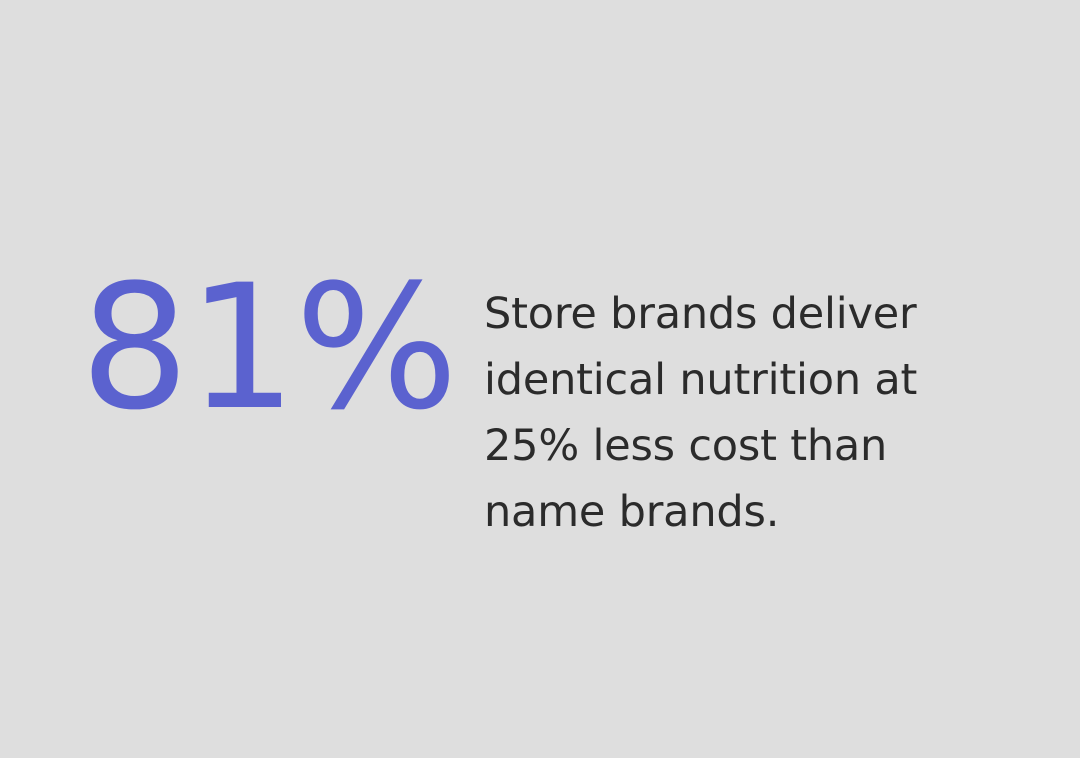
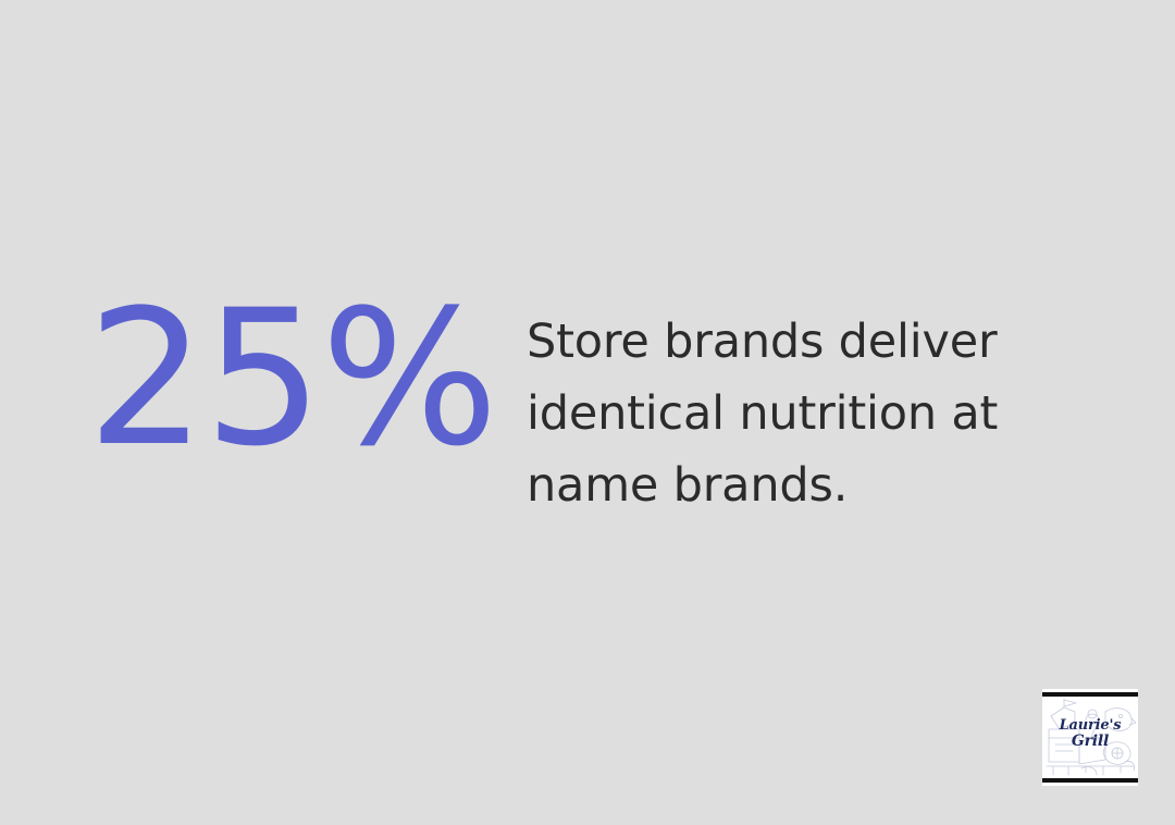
- 81%
+ 25%
  Store brands deliver
  identical nutrition at
- 25% less cost than
  name brands.
+ Laurie's
+ Grill
